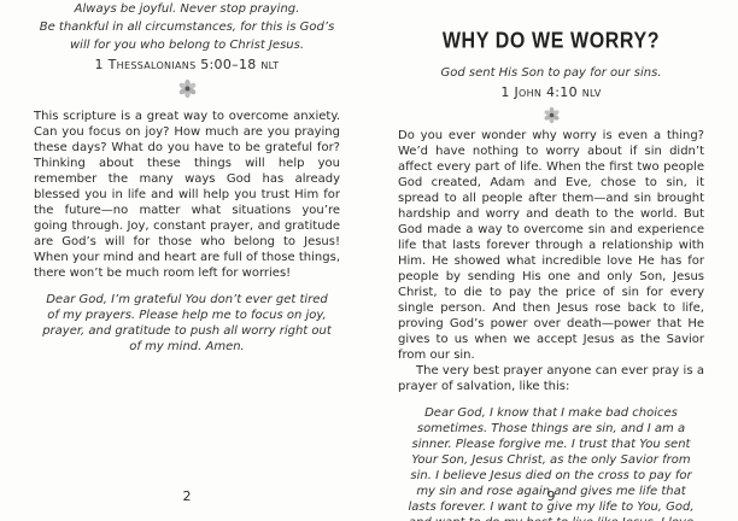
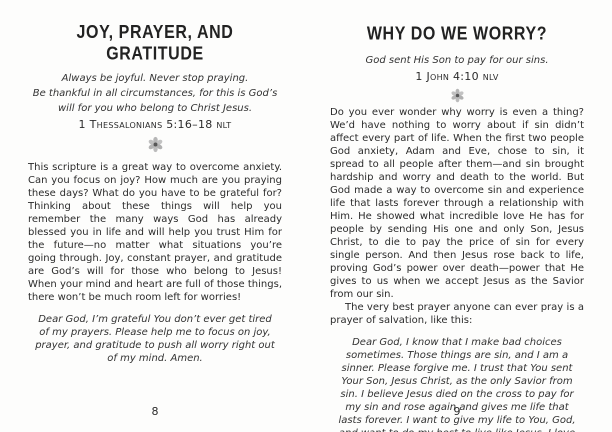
+ JOY, PRAYER, AND GRATITUDE
  Always be joyful. Never stop praying.
  Be thankful in all circumstances, for this is God’s
  will for you who belong to Christ Jesus.
- 1 Thessalonians 5:00–18 nlt
+ 1 Thessalonians 5:16–18 nlt
  This scripture is a great way to overcome anxiety. Can you focus on joy? How much are you praying these days? What do you have to be grateful for? Thinking about these things will help you remember the many ways God has already blessed you in life and will help you trust Him for the future—no matter what situations you’re going through. Joy, constant prayer, and gratitude are God’s will for those who belong to Jesus! When your mind and heart are full of those things, there won’t be much room left for worries!
  Dear God, I’m grateful You don’t ever get tired of my prayers. Please help me to focus on joy, prayer, and gratitude to push all worry right out of my mind. Amen.
- 2
+ 8
  WHY DO WE WORRY?
  God sent His Son to pay for our sins.
  1 John 4:10 nlv
- Do you ever wonder why worry is even a thing? We’d have nothing to worry about if sin didn’t affect every part of life. When the first two people God created, Adam and Eve, chose to sin, it spread to all people after them—and sin brought hardship and worry and death to the world. But God made a way to overcome sin and experience life that lasts forever through a relationship with Him. He showed what incredible love He has for people by sending His one and only Son, Jesus Christ, to die to pay the price of sin for every single person. And then Jesus rose back to life, proving God’s power over death—power that He gives to us when we accept Jesus as the Savior from our sin.
+ Do you ever wonder why worry is even a thing? We’d have nothing to worry about if sin didn’t affect every part of life. When the first two people God anxiety, Adam and Eve, chose to sin, it spread to all people after them—and sin brought hardship and worry and death to the world. But God made a way to overcome sin and experience life that lasts forever through a relationship with Him. He showed what incredible love He has for people by sending His one and only Son, Jesus Christ, to die to pay the price of sin for every single person. And then Jesus rose back to life, proving God’s power over death—power that He gives to us when we accept Jesus as the Savior from our sin.
  The very best prayer anyone can ever pray is a prayer of salvation, like this:
  Dear God, I know that I make bad choices sometimes. Those things are sin, and I am a sinner. Please forgive me. I trust that You sent Your Son, Jesus Christ, as the only Savior from sin. I believe Jesus died on the cross to pay for my sin and rose again and gives me life that lasts forever. I want to give my life to You, God,
  9
